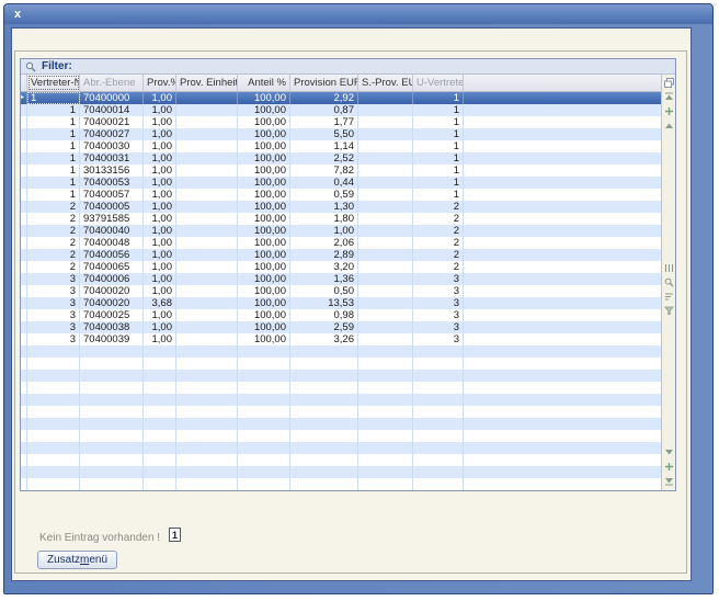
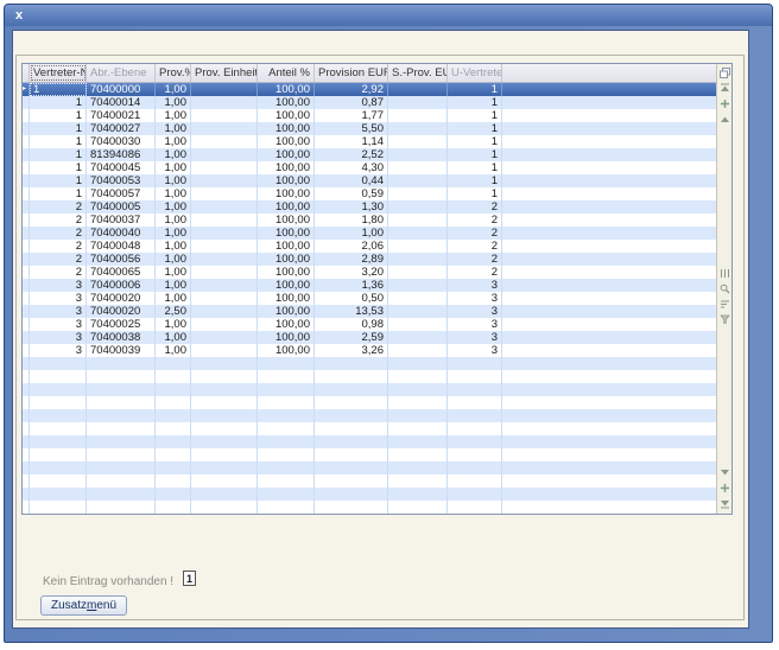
  x
- Filter:
  Vertreter-N
  Abr.-Ebene
  Prov.%
  Prov. Einheit
  Anteil %
  Provision EUR
  S.-Prov. EU
  U-Vertrete
  1
  70400000
  1,00
  100,00
  2,92
  1
  1
  70400014
  1,00
  100,00
  0,87
  1
  1
  70400021
  1,00
  100,00
  1,77
  1
  1
  70400027
  1,00
  100,00
  5,50
  1
  1
  70400030
  1,00
  100,00
  1,14
  1
  1
- 70400031
+ 81394086
  1,00
  100,00
  2,52
  1
  1
- 30133156
+ 70400045
  1,00
  100,00
- 7,82
+ 4,30
  1
  1
  70400053
  1,00
  100,00
  0,44
  1
  1
  70400057
  1,00
  100,00
  0,59
  1
  2
  70400005
  1,00
  100,00
  1,30
  2
  2
- 93791585
+ 70400037
  1,00
  100,00
  1,80
  2
  2
  70400040
  1,00
  100,00
  1,00
  2
  2
  70400048
  1,00
  100,00
  2,06
  2
  2
  70400056
  1,00
  100,00
  2,89
  2
  2
  70400065
  1,00
  100,00
  3,20
  2
  3
  70400006
  1,00
  100,00
  1,36
  3
  3
  70400020
  1,00
  100,00
  0,50
  3
  3
  70400020
- 3,68
+ 2,50
  100,00
  13,53
  3
  3
  70400025
  1,00
  100,00
  0,98
  3
  3
  70400038
  1,00
  100,00
  2,59
  3
  3
  70400039
  1,00
  100,00
  3,26
  3
  Kein Eintrag vorhanden !
  1
  Zusatz
  m
  enü
